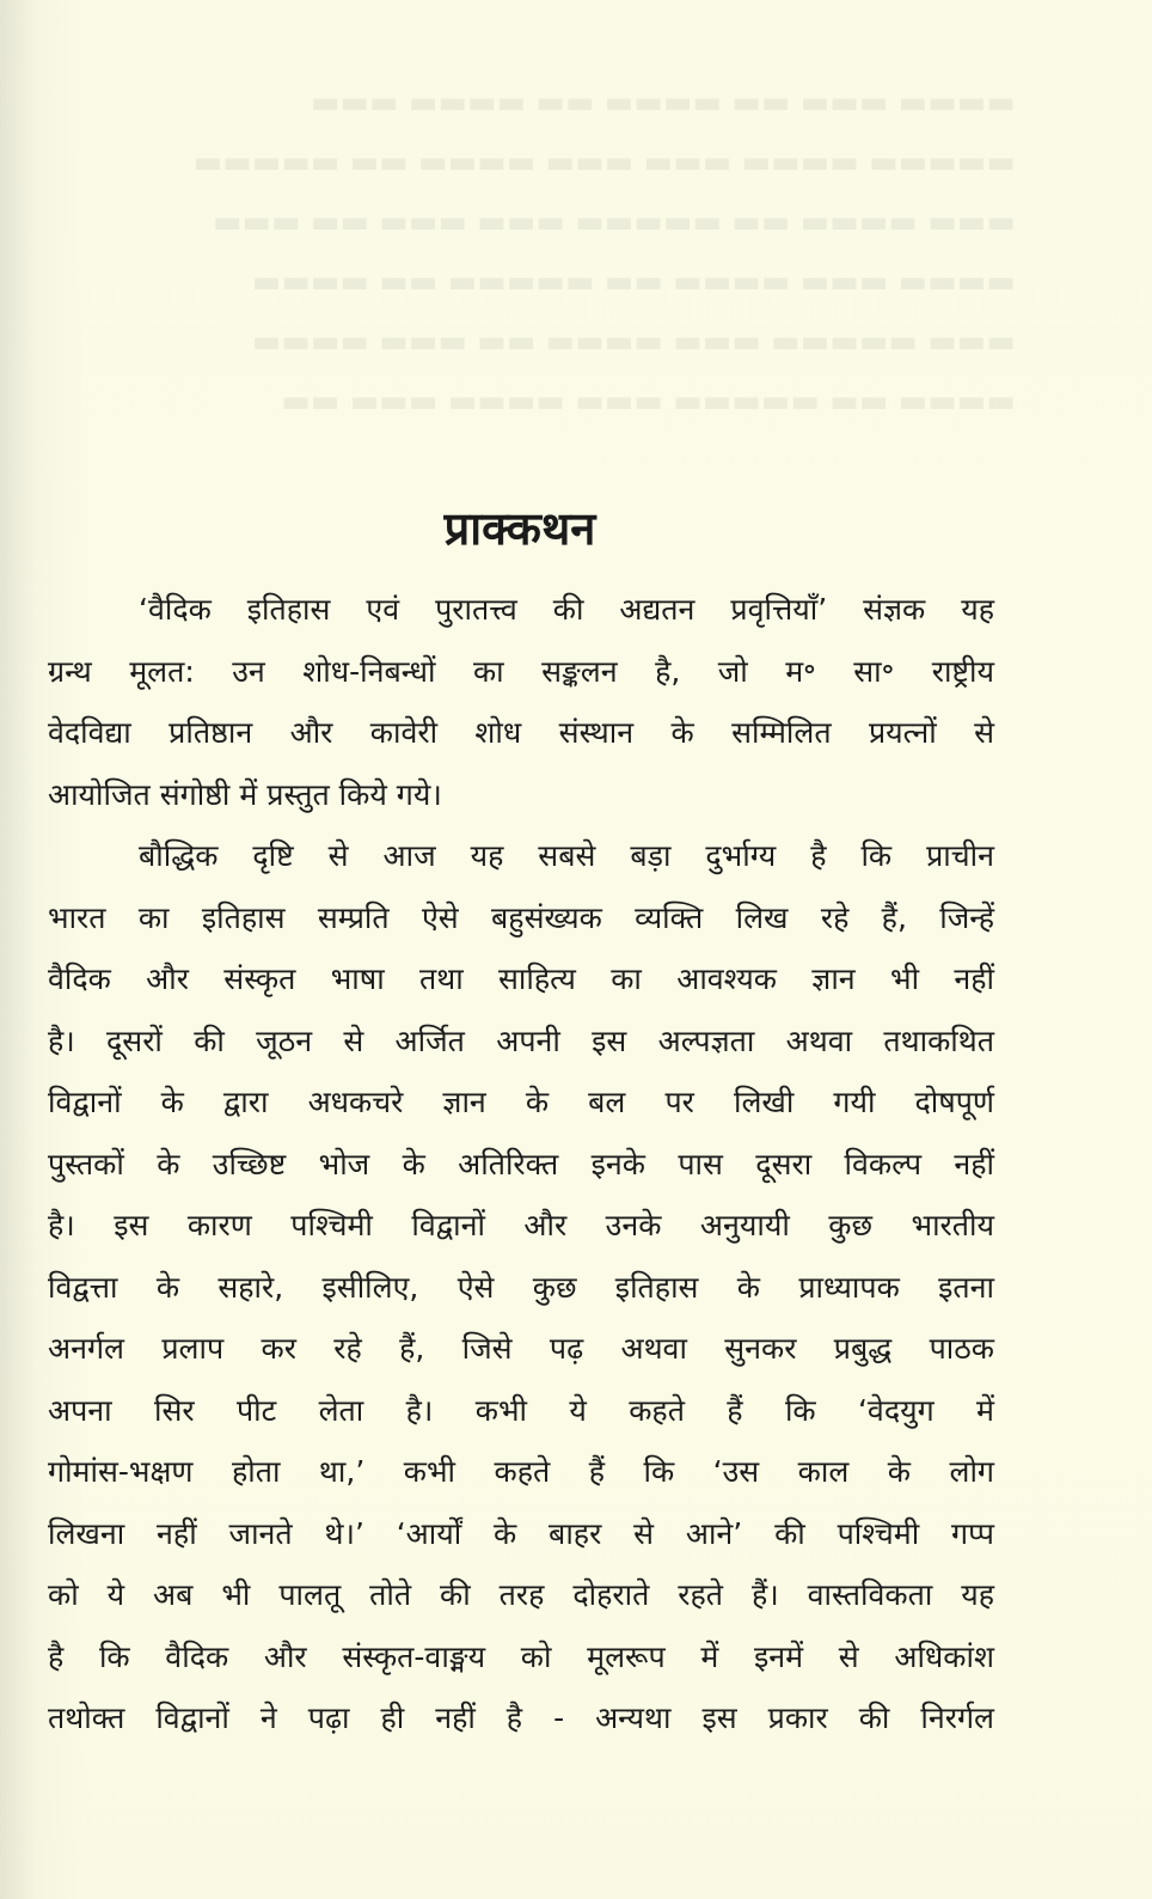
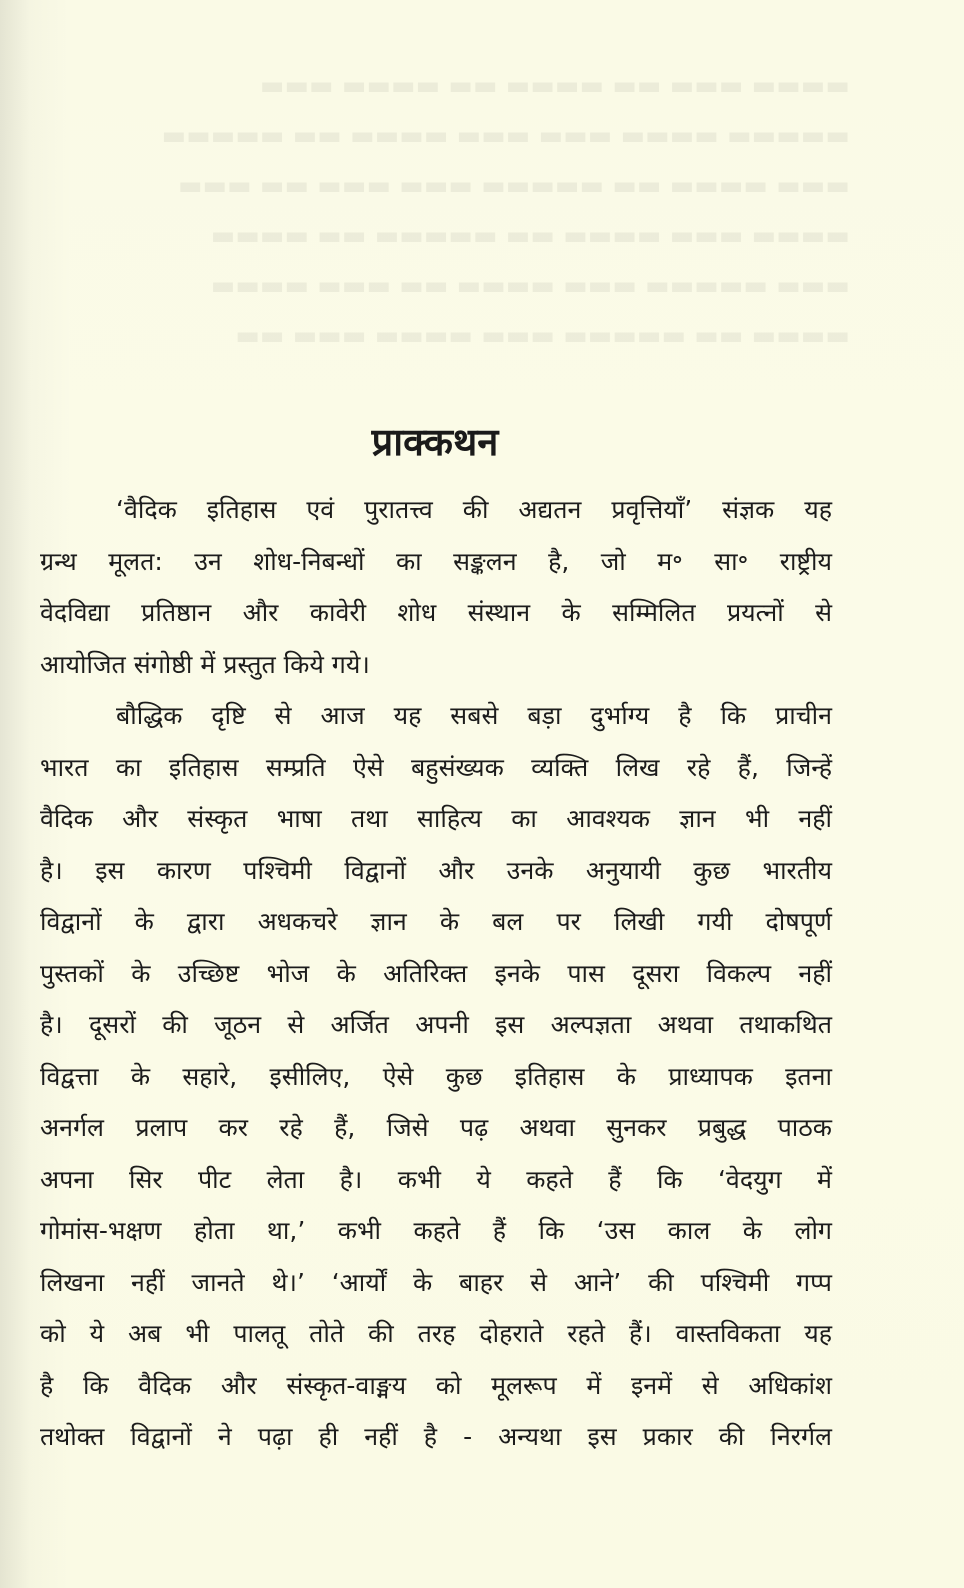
  प्राक्कथन
  ‘वैदिक इतिहास एवं पुरातत्त्व की अद्यतन प्रवृत्तियाँ’ संज्ञक यह
  ग्रन्थ मूलत: उन शोध-निबन्धों का सङ्कलन है, जो म॰ सा॰ राष्ट्रीय
  वेदविद्या प्रतिष्ठान और कावेरी शोध संस्थान के सम्मिलित प्रयत्नों से
  आयोजित संगोष्ठी में प्रस्तुत किये गये।
  बौद्धिक दृष्टि से आज यह सबसे बड़ा दुर्भाग्य है कि प्राचीन
  भारत का इतिहास सम्प्रति ऐसे बहुसंख्यक व्यक्ति लिख रहे हैं, जिन्हें
  वैदिक और संस्कृत भाषा तथा साहित्य का आवश्यक ज्ञान भी नहीं
- है। दूसरों की जूठन से अर्जित अपनी इस अल्पज्ञता अथवा तथाकथित
+ है। इस कारण पश्चिमी विद्वानों और उनके अनुयायी कुछ भारतीय
  विद्वानों के द्वारा अधकचरे ज्ञान के बल पर लिखी गयी दोषपूर्ण
  पुस्तकों के उच्छिष्ट भोज के अतिरिक्त इनके पास दूसरा विकल्प नहीं
- है। इस कारण पश्चिमी विद्वानों और उनके अनुयायी कुछ भारतीय
+ है। दूसरों की जूठन से अर्जित अपनी इस अल्पज्ञता अथवा तथाकथित
  विद्वत्ता के सहारे, इसीलिए, ऐसे कुछ इतिहास के प्राध्यापक इतना
  अनर्गल प्रलाप कर रहे हैं, जिसे पढ़ अथवा सुनकर प्रबुद्ध पाठक
  अपना सिर पीट लेता है। कभी ये कहते हैं कि ‘वेदयुग में
  गोमांस-भक्षण होता था,’ कभी कहते हैं कि ‘उस काल के लोग
  लिखना नहीं जानते थे।’ ‘आर्यों के बाहर से आने’ की पश्चिमी गप्प
  को ये अब भी पालतू तोते की तरह दोहराते रहते हैं। वास्तविकता यह
  है कि वैदिक और संस्कृत-वाङ्मय को मूलरूप में इनमें से अधिकांश
  तथोक्त विद्वानों ने पढ़ा ही नहीं है - अन्यथा इस प्रकार की निरर्गल
